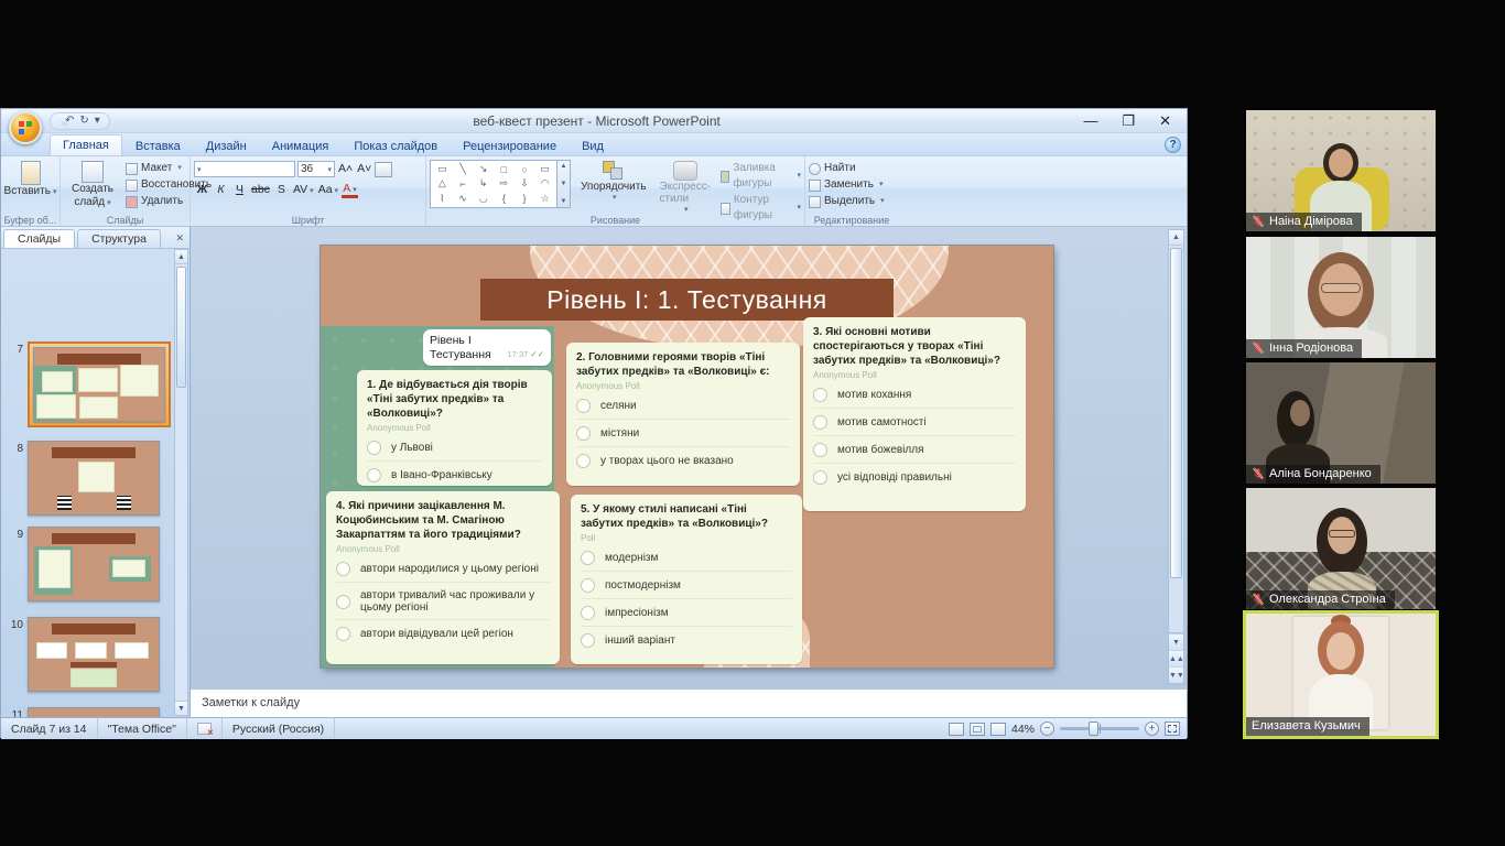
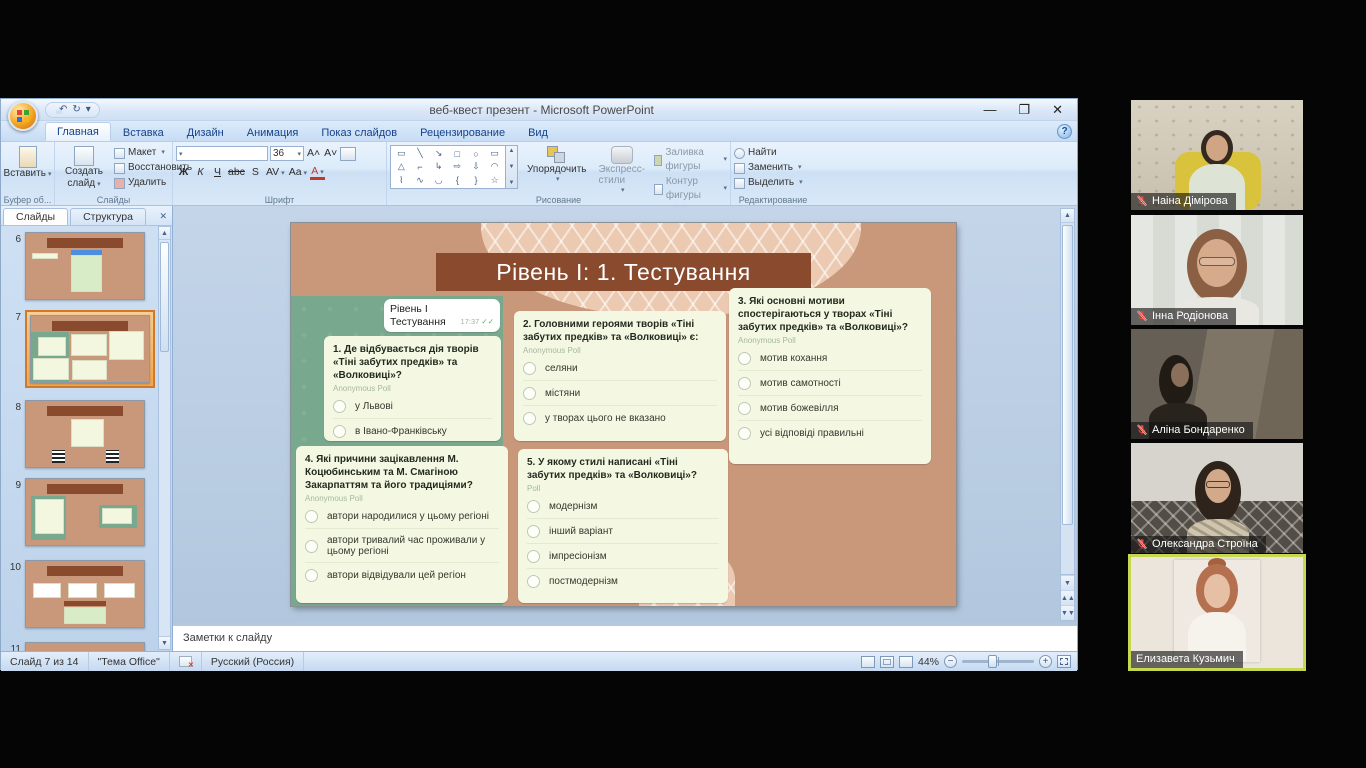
  ↶
  ↻
  ▾
  веб-квест презент - Microsoft PowerPoint
  —
  ❐
  ✕
  Главная
  Вставка
  Дизайн
  Анимация
  Показ слайдов
  Рецензирование
  Вид
  Вставить
  Буфер об...
  Создать слайд
  Макет
  Восстановить
  Удалить
  Слайды
  36
  A˄
  A˅
  Ж
  К
  Ч
  abc
  S
  AV
  Aa
  А
  Шрифт
  ▭
  ╲
  ↘
  □
  ○
  ▭
  △
  ⌐
  ↳
  ⇨
  ⇩
  ◠
  ⌇
  ∿
  ◡
  {
  }
  ☆
  Упорядочить
  Экспресс-стили
  Заливка фигуры
  Контур фигуры
  Рисование
  Найти
  Заменить
  Выделить
  Редактирование
  Слайды
  Структура
+ 6
  7
  8
  9
  10
  11
  Рівень І
  Тестування
  17:37 ✓✓
  Рівень І: 1. Тестування
  1. Де відбувається дія творів «Тіні забутих предків» та «Волковиці»?
  Anonymous Poll
  у Львові
  в Івано-Франківську
  2. Головними героями творів «Тіні забутих предків» та «Волковиці» є:
  Anonymous Poll
  селяни
  містяни
  у творах цього не вказано
  3. Які основні мотиви спостерігаються у творах «Тіні забутих предків» та «Волковиці»?
  Anonymous Poll
  мотив кохання
  мотив самотності
  мотив божевілля
  усі відповіді правильні
  4. Які причини зацікавлення М. Коцюбинським та М. Смагіною Закарпаттям та його традиціями?
  Anonymous Poll
  автори народилися у цьому регіоні
  автори тривалий час проживали у цьому регіоні
  автори відвідували цей регіон
  5. У якому стилі написані «Тіні забутих предків» та «Волковиці»?
  Poll
  модернізм
- постмодернізм
+ інший варіант
  імпресіонізм
- інший варіант
+ постмодернізм
  Заметки к слайду
  Слайд 7 из 14
  "Тема Office"
  Русский (Россия)
  44%
  −
  +
  Наіна Дімірова
  Інна Родіонова
  Аліна Бондаренко
  Олександра Строїна
  Елизавета Кузьмич
